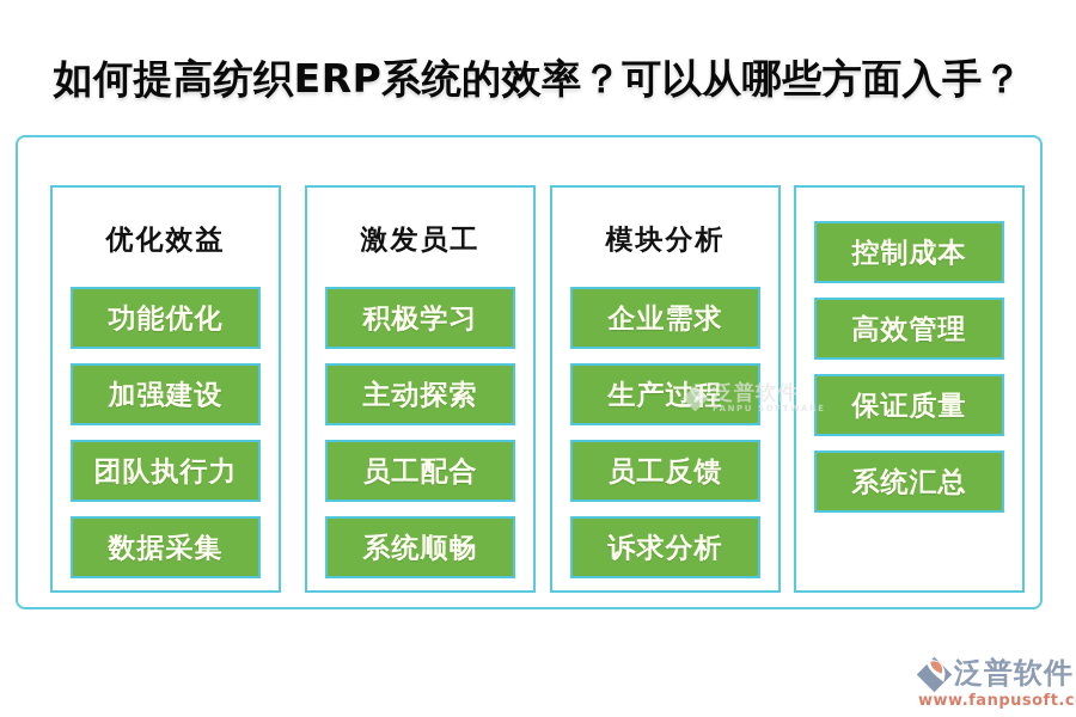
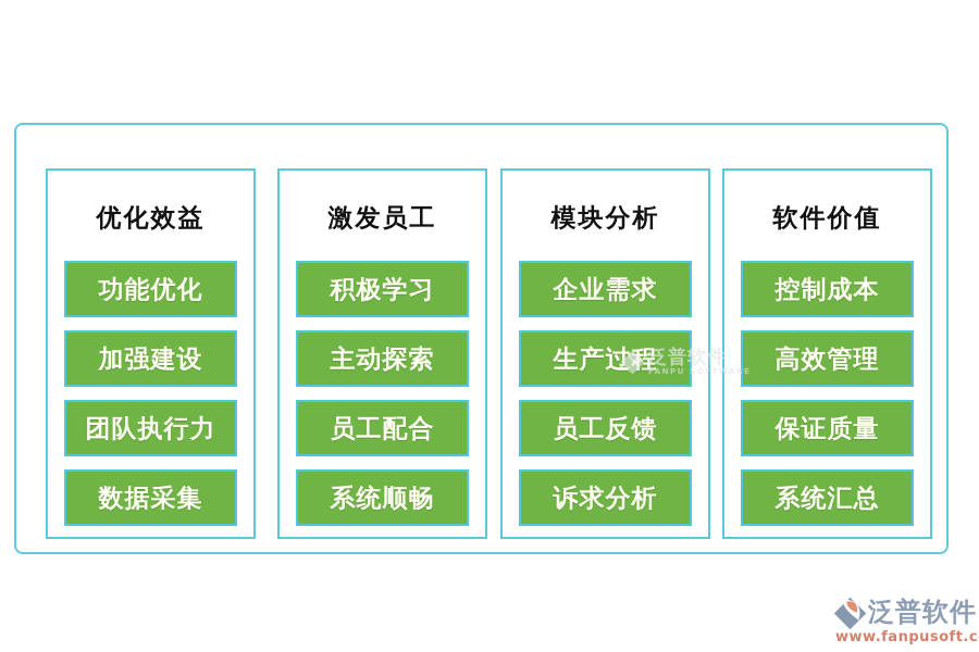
- 如何提高纺织ERP系统的效率？可以从哪些方面入手？
  优化效益
  功能优化
  加强建设
  团队执行力
  数据采集
  激发员工
  积极学习
  主动探索
  员工配合
  系统顺畅
  模块分析
  企业需求
  生产过程
  员工反馈
  诉求分析
+ 软件价值
  控制成本
  高效管理
  保证质量
  系统汇总
  泛普软件
  FANPU SOFTWARE
  泛普软件
  www.fanpusoft.c
